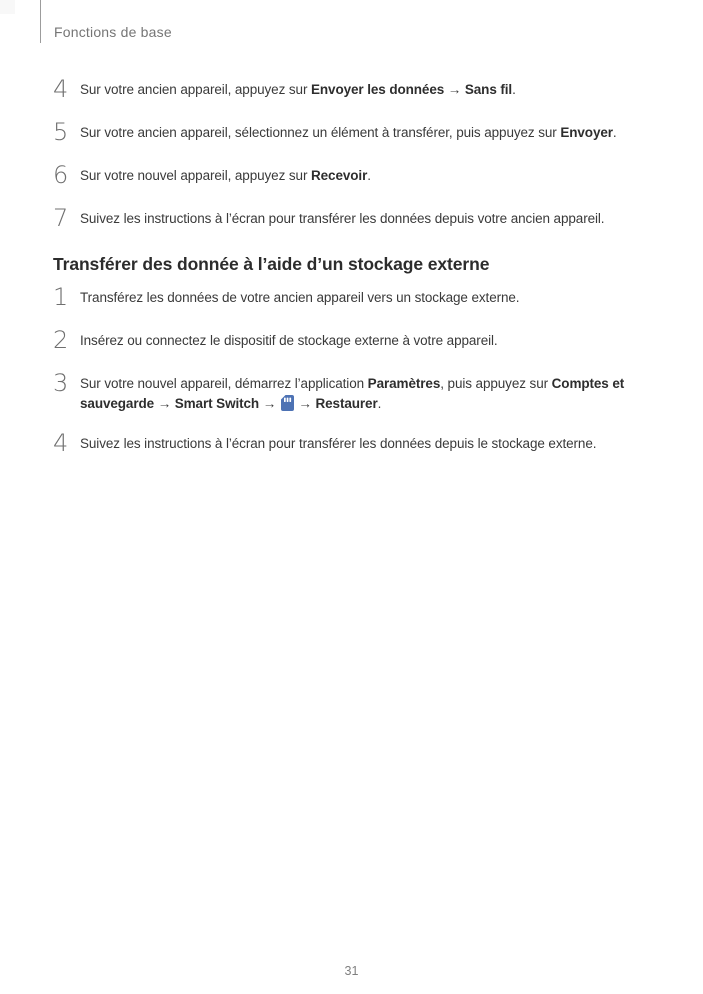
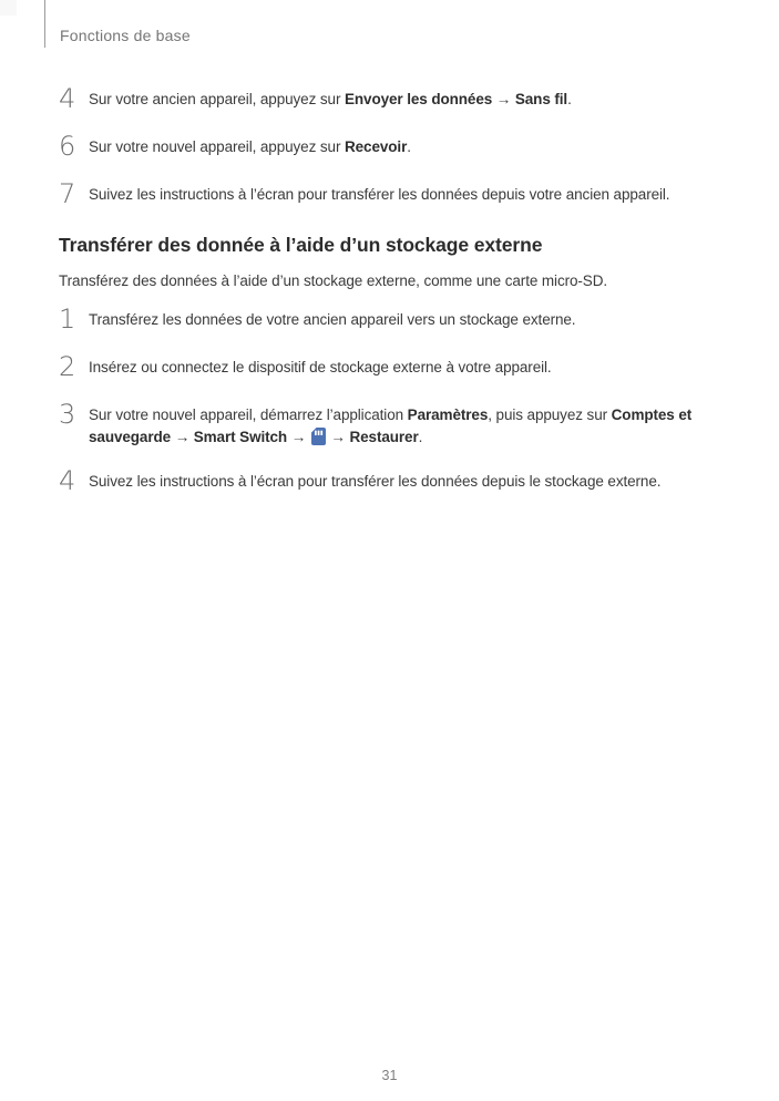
  Fonctions de base
  4
  Sur votre ancien appareil, appuyez sur Envoyer les données → Sans fil.
- 5
- Sur votre ancien appareil, sélectionnez un élément à transférer, puis appuyez sur Envoyer.
  6
  Sur votre nouvel appareil, appuyez sur Recevoir.
  7
  Suivez les instructions à l’écran pour transférer les données depuis votre ancien appareil.
  Transférer des donnée à l’aide d’un stockage externe
+ Transférez des données à l’aide d’un stockage externe, comme une carte micro-SD.
  1
  Transférez les données de votre ancien appareil vers un stockage externe.
  2
  Insérez ou connectez le dispositif de stockage externe à votre appareil.
  3
  Sur votre nouvel appareil, démarrez l’application Paramètres, puis appuyez sur Comptes et sauvegarde → Smart Switch → → Restaurer.
  4
  Suivez les instructions à l’écran pour transférer les données depuis le stockage externe.
  31
